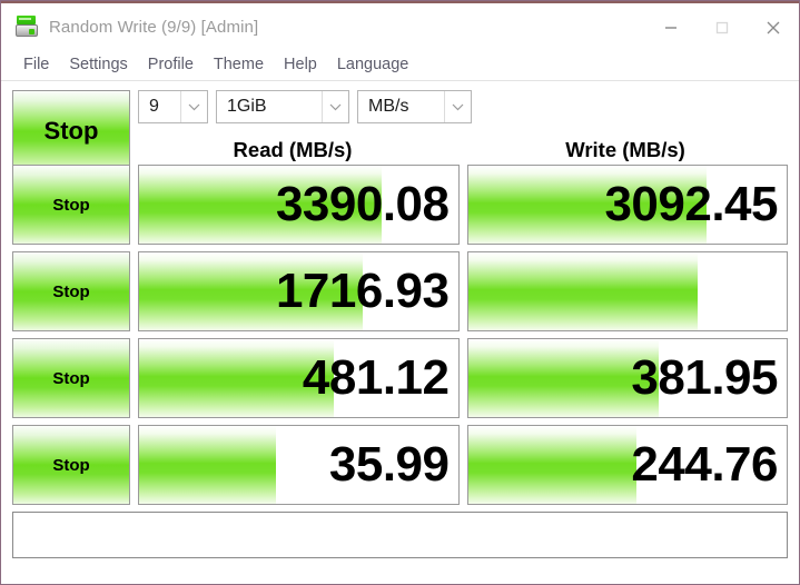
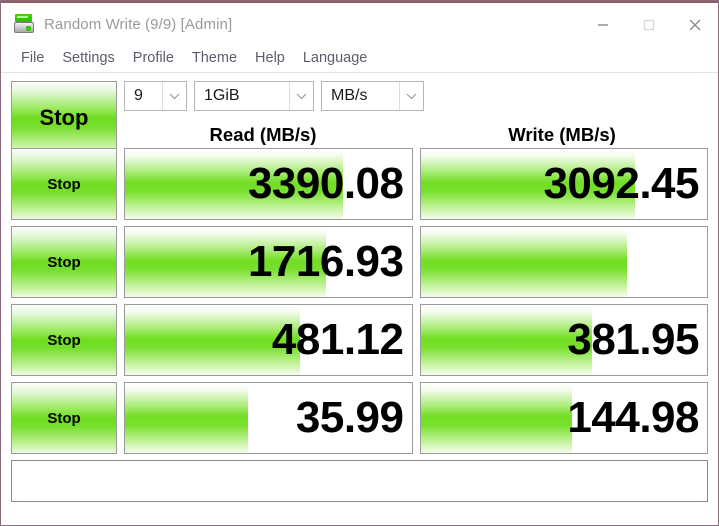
  Random Write (9/9) [Admin]
  File
  Settings
  Profile
  Theme
  Help
  Language
  Stop
  9
  1GiB
  MB/s
  Read (MB/s)
  Write (MB/s)
  Stop
  3390.08
  3092.45
  Stop
  1716.93
  Stop
  481.12
  381.95
  Stop
  35.99
- 244.76
+ 144.98
